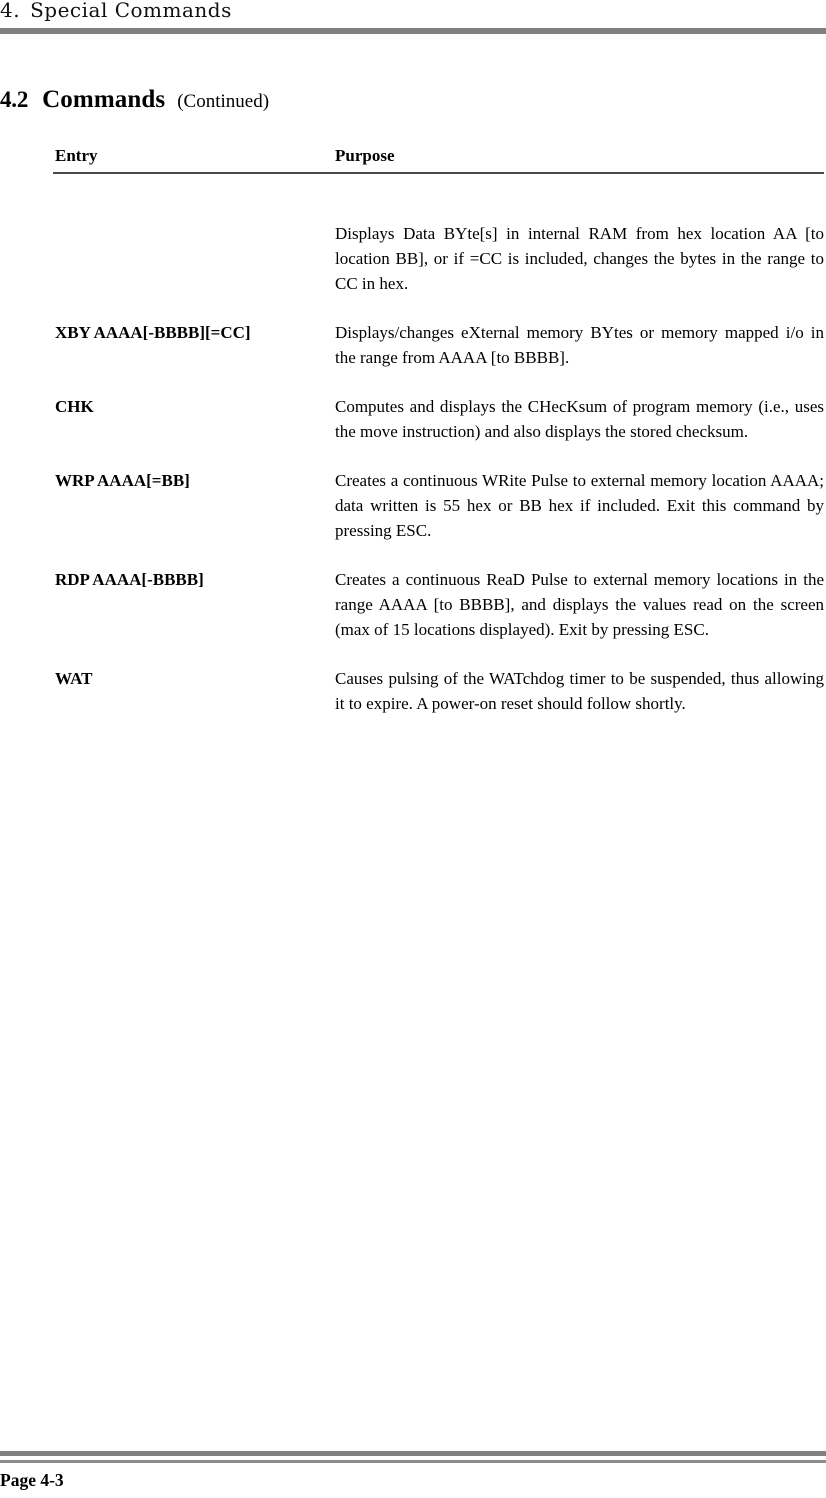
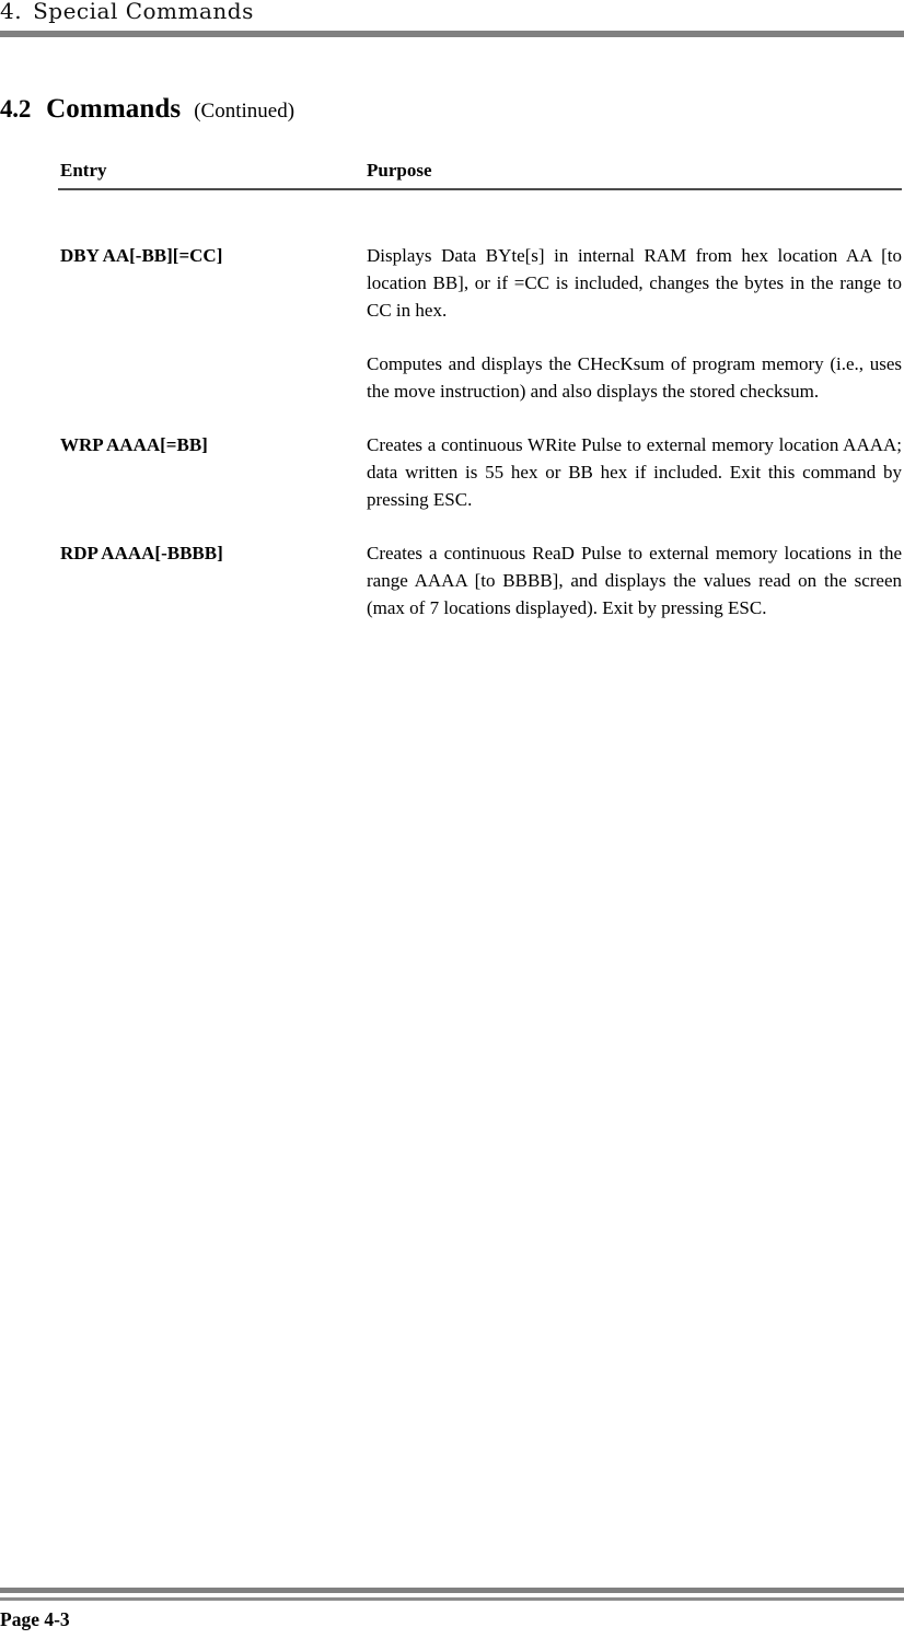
  4. Special Commands
  4.2 Commands (Continued)
  Entry
  Purpose
+ DBY AA[-BB][=CC]
  Displays Data BYte[s] in internal RAM from hex location AA [to location BB], or if =CC is included, changes the bytes in the range to CC in hex.
- XBY AAAA[-BBBB][=CC]
- Displays/changes eXternal memory BYtes or memory mapped i/o in the range from AAAA [to BBBB].
- CHK
  Computes and displays the CHecKsum of program memory (i.e., uses the move instruction) and also displays the stored checksum.
  WRP AAAA[=BB]
  Creates a continuous WRite Pulse to external memory location AAAA; data written is 55 hex or BB hex if included. Exit this command by pressing ESC.
  RDP AAAA[-BBBB]
- Creates a continuous ReaD Pulse to external memory locations in the range AAAA [to BBBB], and displays the values read on the screen (max of 15 locations displayed). Exit by pressing ESC.
+ Creates a continuous ReaD Pulse to external memory locations in the range AAAA [to BBBB], and displays the values read on the screen (max of 7 locations displayed). Exit by pressing ESC.
- WAT
- Causes pulsing of the WATchdog timer to be suspended, thus allowing it to expire. A power-on reset should follow shortly.
  Page 4-3
